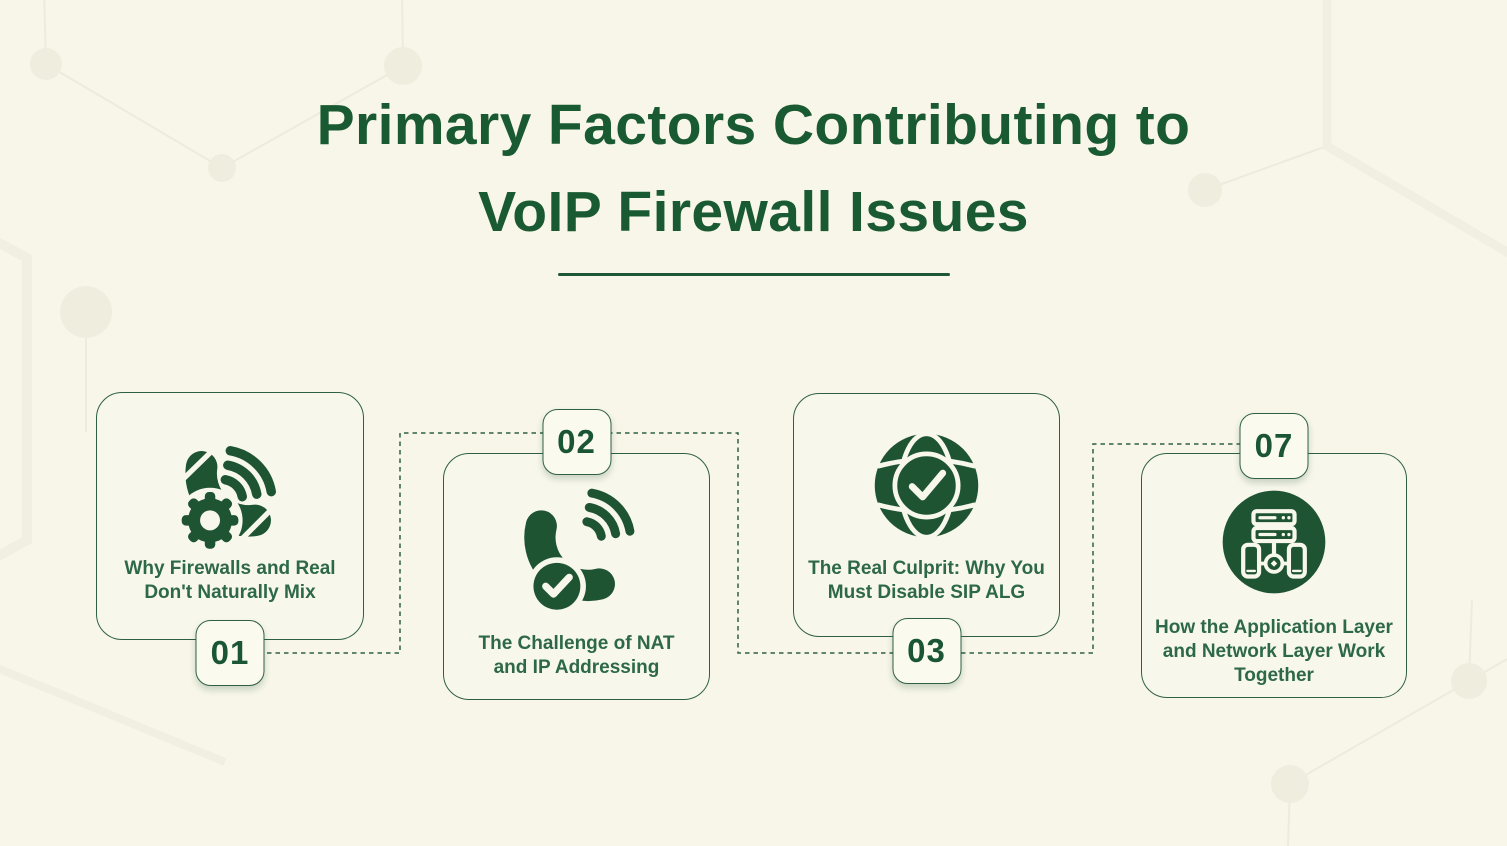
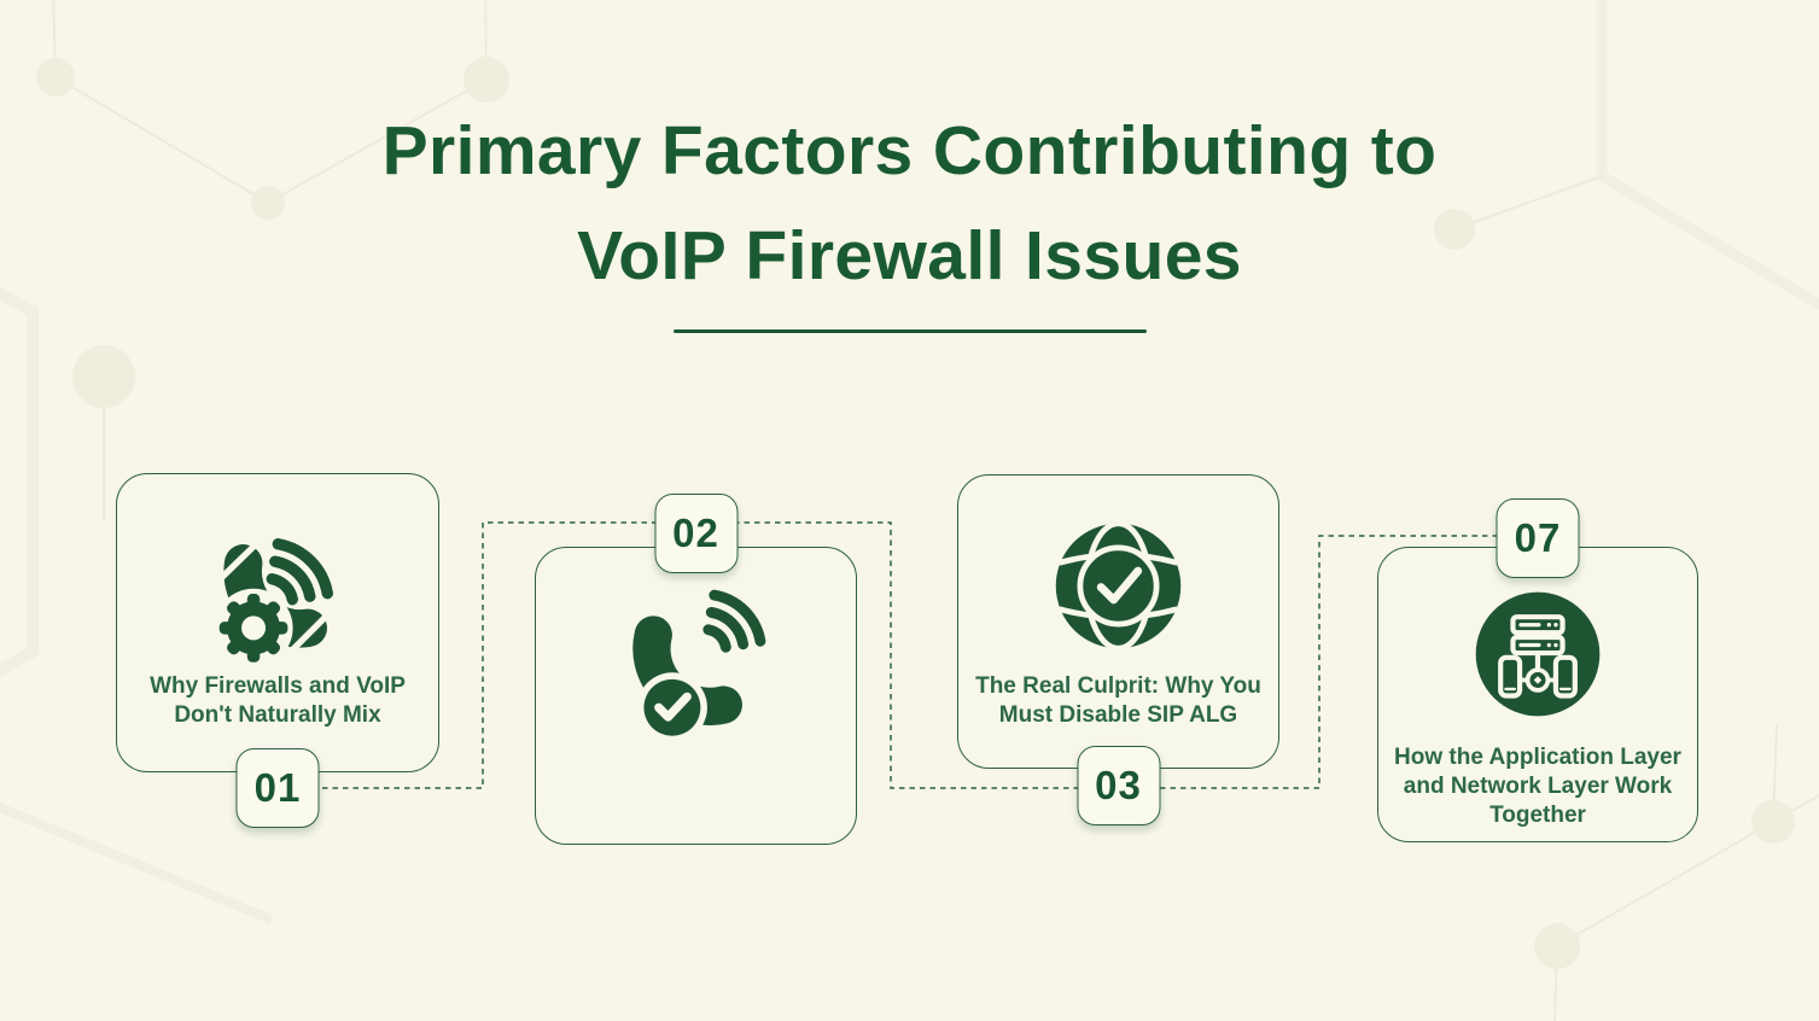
  Primary Factors Contributing to
  VoIP Firewall Issues
- Why Firewalls and Real Don't Naturally Mix
+ Why Firewalls and VoIP Don't Naturally Mix
  01
- The Challenge of NAT and IP Addressing
  02
  The Real Culprit: Why You Must Disable SIP ALG
  03
  How the Application Layer and Network Layer Work Together
  07
